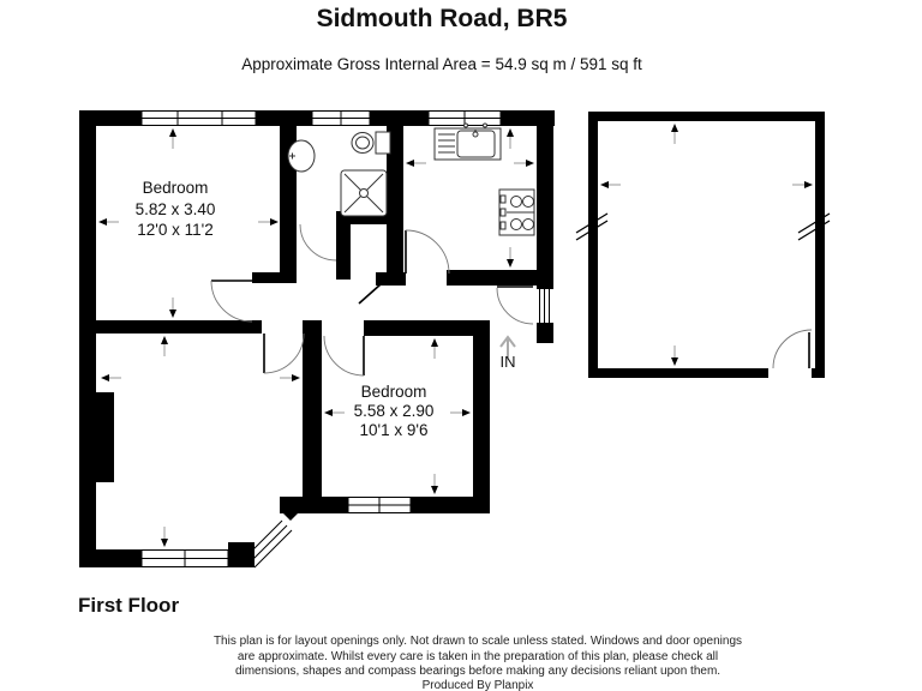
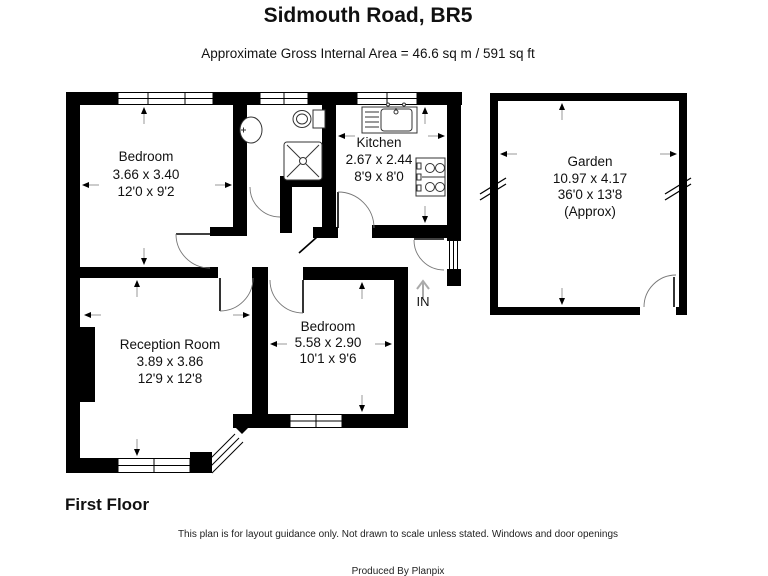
  Sidmouth Road, BR5
- Approximate Gross Internal Area = 54.9 sq m / 591 sq ft
+ Approximate Gross Internal Area = 46.6 sq m / 591 sq ft
  Bedroom
- 5.82 x 3.40
+ 3.66 x 3.40
- 12'0 x 11'2
+ 12'0 x 9'2
+ Kitchen
+ 2.67 x 2.44
+ 8'9 x 8'0
+ Garden
+ 10.97 x 4.17
+ 36'0 x 13'8
+ (Approx)
+ Reception Room
+ 3.89 x 3.86
+ 12'9 x 12'8
  Bedroom
  5.58 x 2.90
  10'1 x 9'6
  IN
  First Floor
- This plan is for layout openings only. Not drawn to scale unless stated. Windows and door openings
+ This plan is for layout guidance only. Not drawn to scale unless stated. Windows and door openings
- are approximate. Whilst every care is taken in the preparation of this plan, please check all
- dimensions, shapes and compass bearings before making any decisions reliant upon them.
  Produced By Planpix
